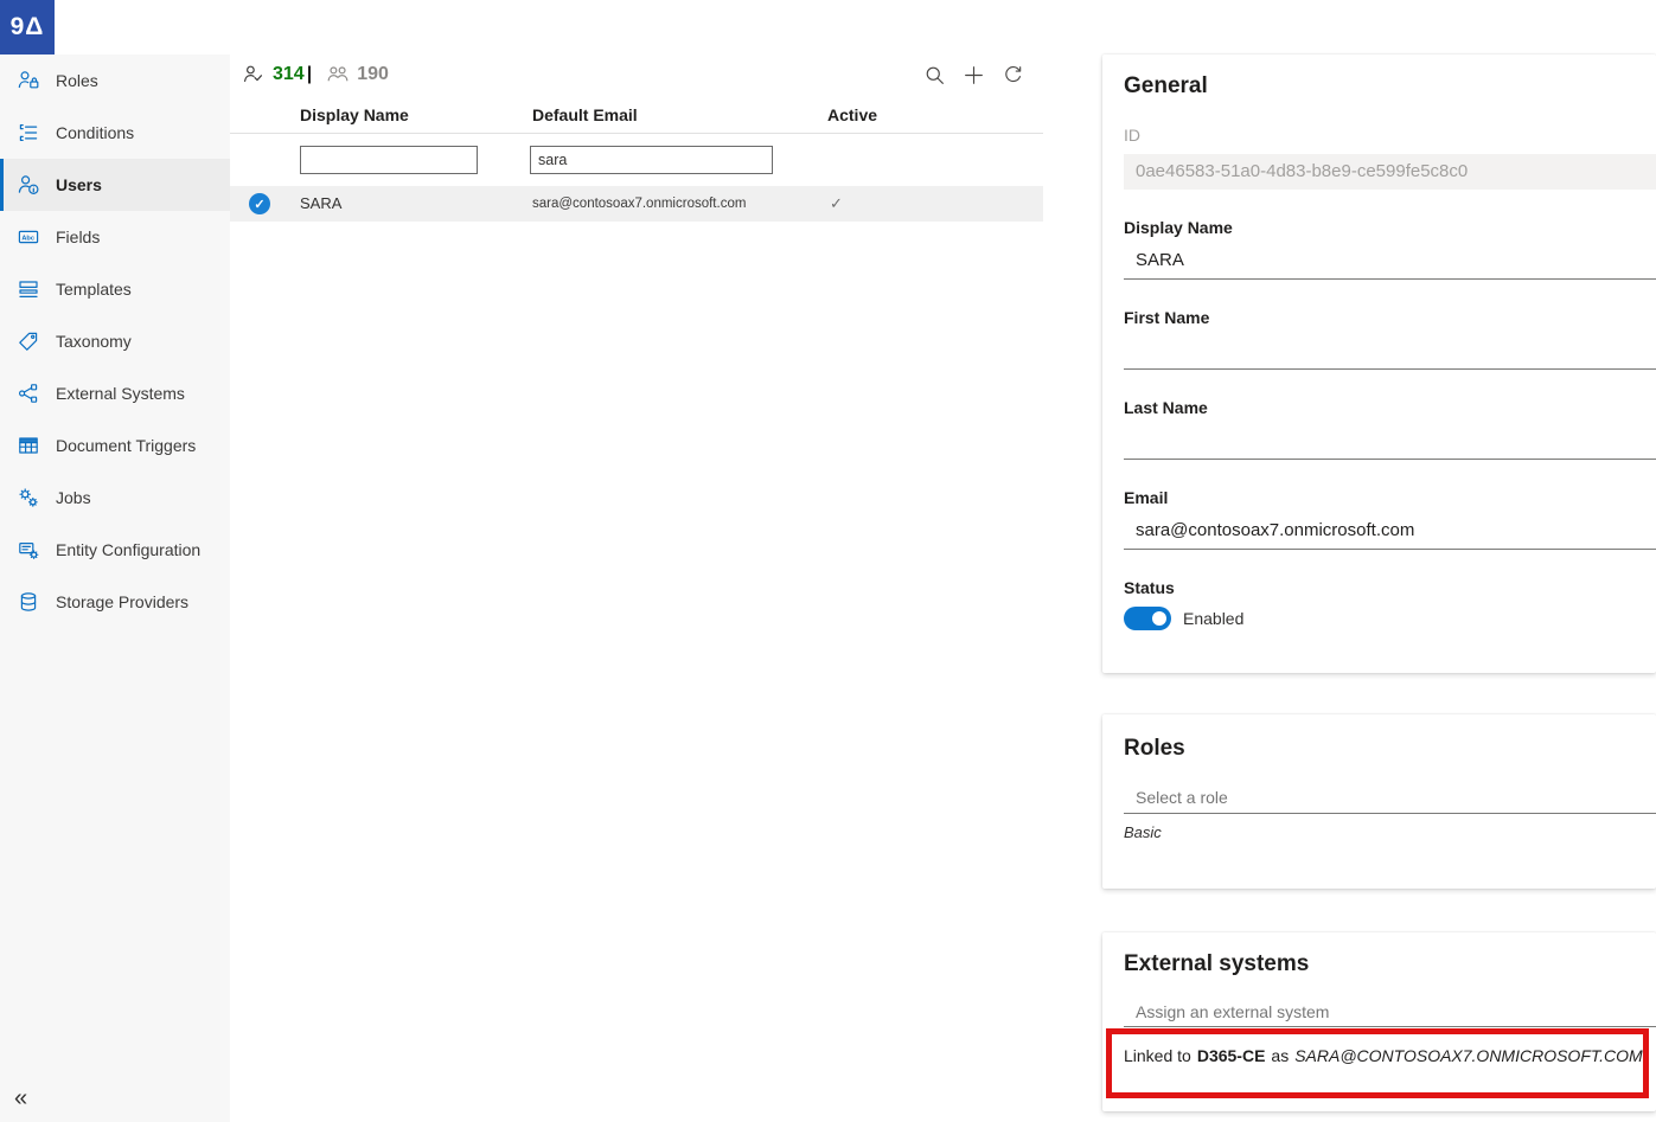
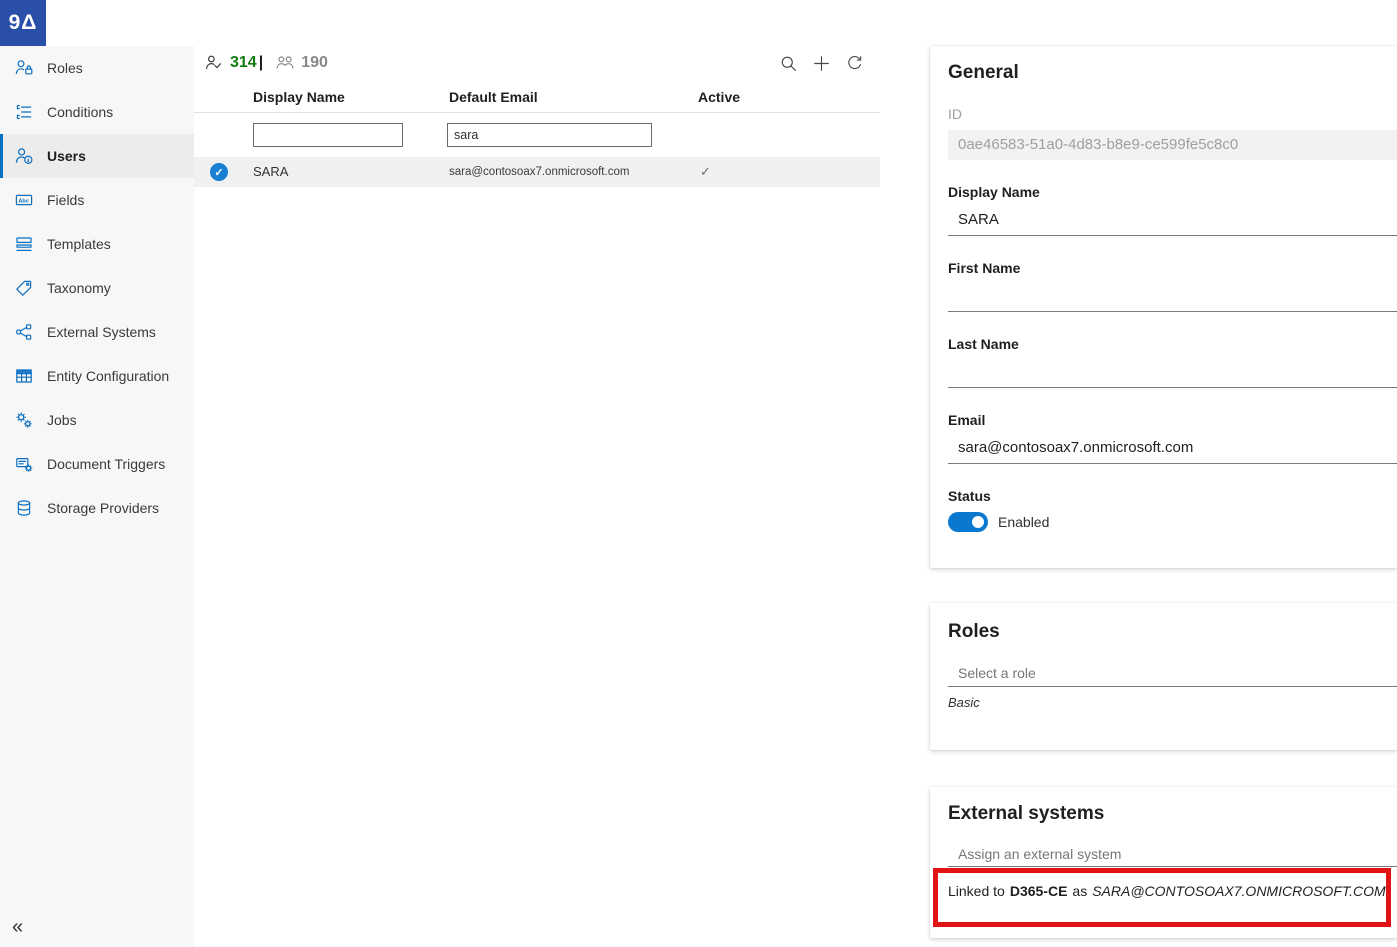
  9Δ
  Roles
  Conditions
  Users
  Fields
  Templates
  Taxonomy
  External Systems
- Document Triggers
+ Entity Configuration
  Jobs
- Entity Configuration
+ Document Triggers
  Storage Providers
  «
  314
  |
  190
  Display Name
  Default Email
  Active
  sara
  ✓
  SARA
  sara@contosoax7.onmicrosoft.com
  ✓
  General
  ID
  0ae46583-51a0-4d83-b8e9-ce599fe5c8c0
  Display Name
  SARA
  First Name
  Last Name
  Email
  sara@contosoax7.onmicrosoft.com
  Status
  Enabled
  Roles
  Select a role
  Basic
  External systems
  Assign an external system
  Linked to
  D365-CE
  as
  SARA@CONTOSOAX7.ONMICROSOFT.COM
